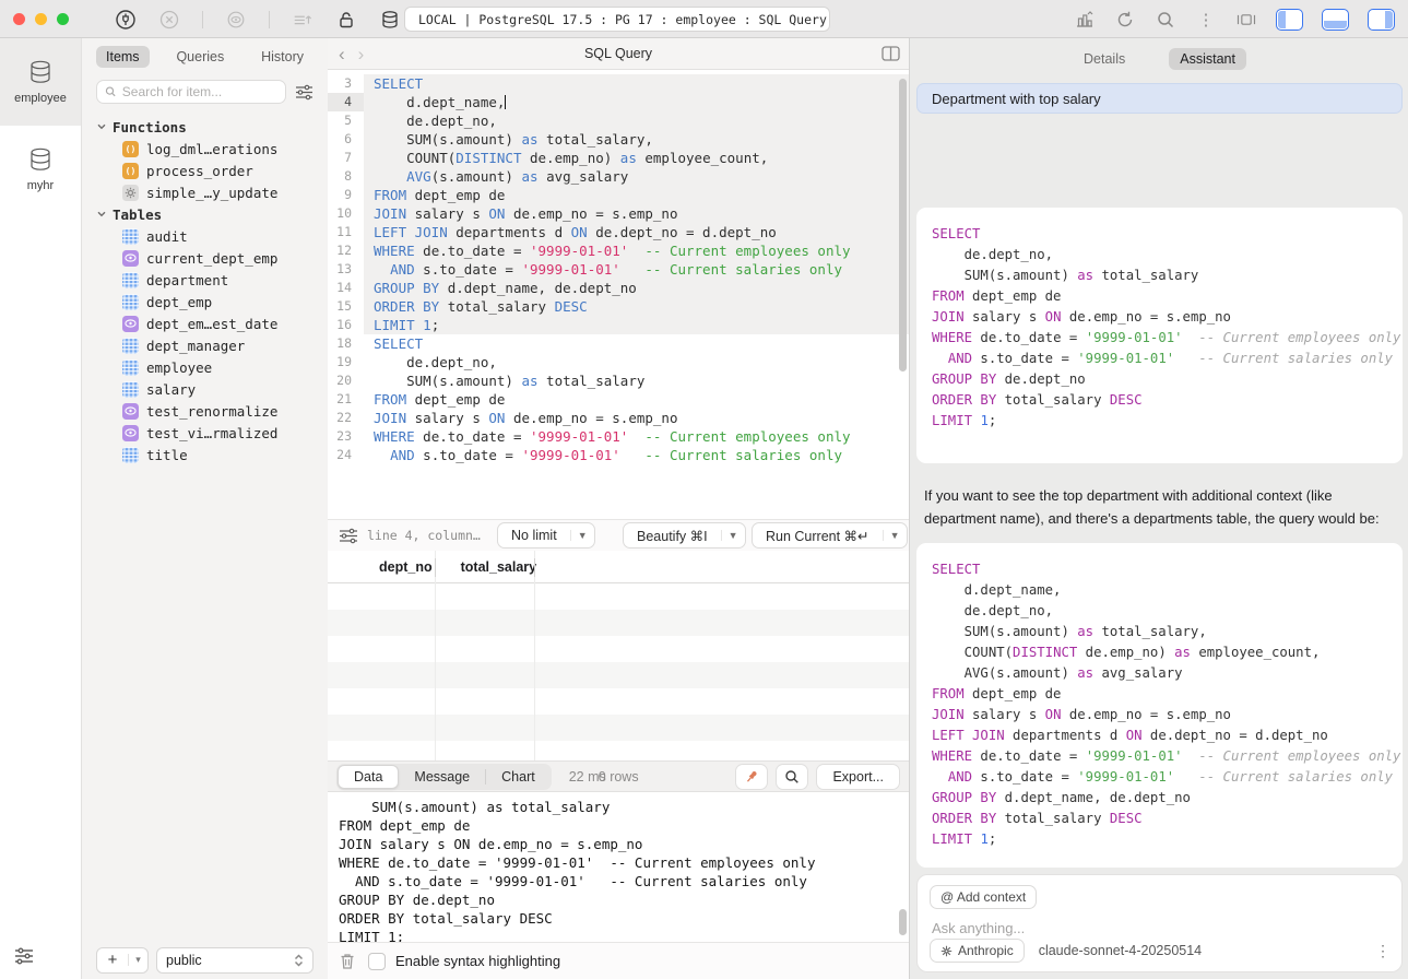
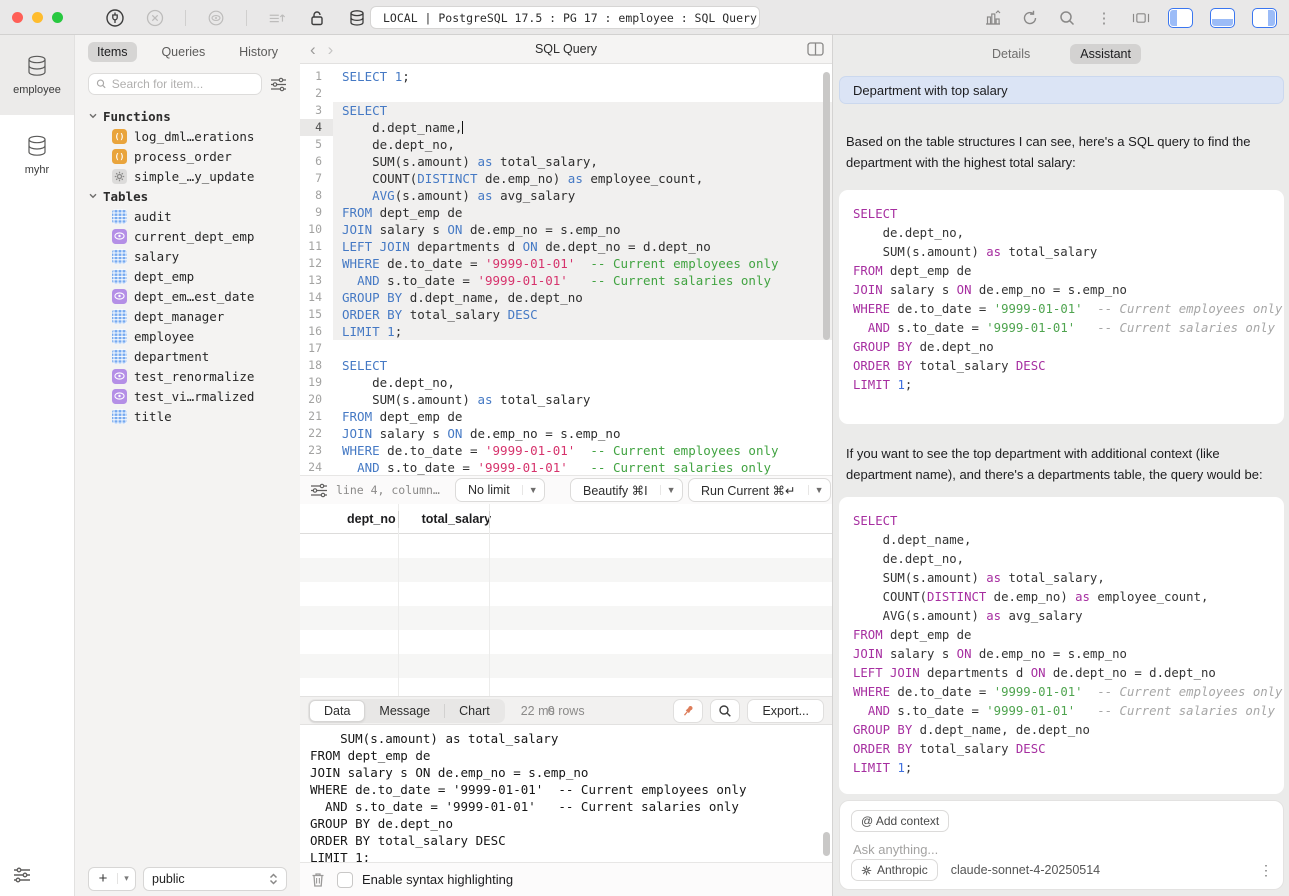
  LOCAL | PostgreSQL 17.5 : PG 17 : employee : SQL Query
  ⋮
  employee
  myhr
  Items
  Queries
  History
  Search for item...
  Functions
  ()
  log_dml…erations
  ()
  process_order
  simple_…y_update
  Tables
  audit
  current_dept_emp
- department
+ salary
  dept_emp
  dept_em…est_date
  dept_manager
  employee
- salary
+ department
  test_renormalize
  test_vi…rmalized
  title
  +
  ▾
  public
  ‹
  ›
  SQL Query
+ 1
+ SELECT 1;
+ 2
  3
  SELECT
  4
  d.dept_name,
  5
  de.dept_no,
  6
  SUM(s.amount) as total_salary,
  7
  COUNT(DISTINCT de.emp_no) as employee_count,
  8
  AVG(s.amount) as avg_salary
  9
  FROM dept_emp de
  10
  JOIN salary s ON de.emp_no = s.emp_no
  11
  LEFT JOIN departments d ON de.dept_no = d.dept_no
  12
  WHERE de.to_date = '9999-01-01' -- Current employees only
  13
  AND s.to_date = '9999-01-01' -- Current salaries only
  14
  GROUP BY d.dept_name, de.dept_no
  15
  ORDER BY total_salary DESC
  16
  LIMIT 1;
+ 17
  18
  SELECT
  19
  de.dept_no,
  20
  SUM(s.amount) as total_salary
  21
  FROM dept_emp de
  22
  JOIN salary s ON de.emp_no = s.emp_no
  23
  WHERE de.to_date = '9999-01-01' -- Current employees only
  24
  AND s.to_date = '9999-01-01' -- Current salaries only
  line 4, column…
  No limit
  ▼
  Beautify ⌘I
  ▼
  Run Current ⌘↵
  ▼
  dept_no
  total_salary
  Data
  Message
  Chart
  22 ms
  0 rows
  Export...
  SUM(s.amount) as total_salary
  FROM dept_emp de
  JOIN salary s ON de.emp_no = s.emp_no
  WHERE de.to_date = '9999-01-01' -- Current employees only
  AND s.to_date = '9999-01-01' -- Current salaries only
  GROUP BY de.dept_no
  ORDER BY total_salary DESC
  LIMIT 1;
  Enable syntax highlighting
  Details
  Assistant
  Department with top salary
+ Based on the table structures I can see, here's a SQL query to find the department with the highest total salary:
  SELECT
  de.dept_no,
  SUM(s.amount) as total_salary
  FROM dept_emp de
  JOIN salary s ON de.emp_no = s.emp_no
  WHERE de.to_date = '9999-01-01' -- Current employees only
  AND s.to_date = '9999-01-01' -- Current salaries only
  GROUP BY de.dept_no
  ORDER BY total_salary DESC
  LIMIT 1;
  If you want to see the top department with additional context (like department name), and there's a departments table, the query would be:
  SELECT
  d.dept_name,
  de.dept_no,
  SUM(s.amount) as total_salary,
  COUNT(DISTINCT de.emp_no) as employee_count,
  AVG(s.amount) as avg_salary
  FROM dept_emp de
  JOIN salary s ON de.emp_no = s.emp_no
  LEFT JOIN departments d ON de.dept_no = d.dept_no
  WHERE de.to_date = '9999-01-01' -- Current employees only
  AND s.to_date = '9999-01-01' -- Current salaries only
  GROUP BY d.dept_name, de.dept_no
  ORDER BY total_salary DESC
  LIMIT 1;
  @ Add context
  Ask anything...
  Anthropic
  claude-sonnet-4-20250514
  ⋮
